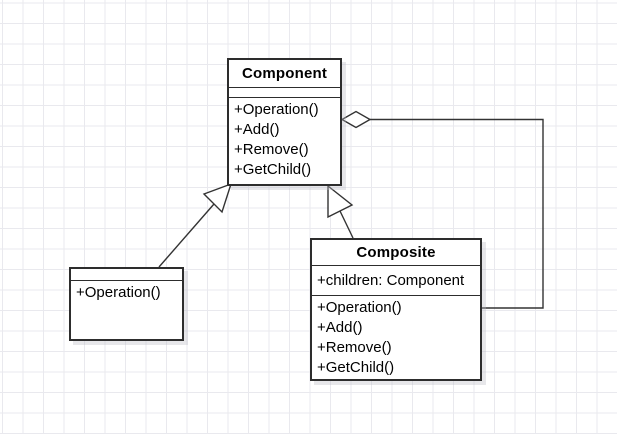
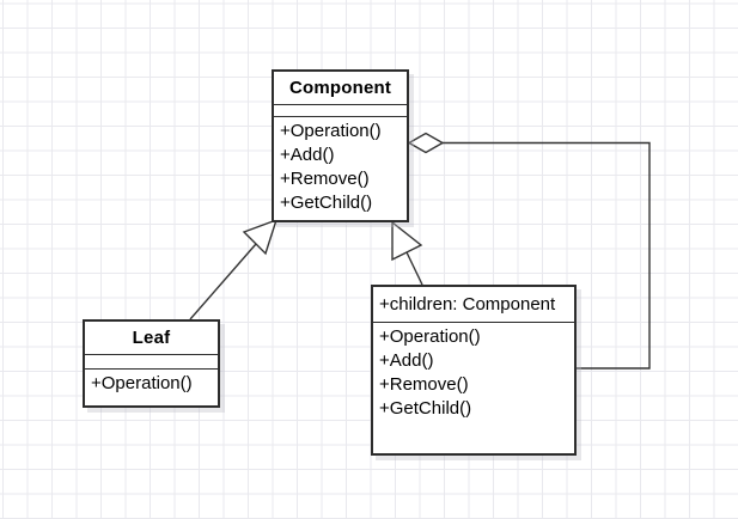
  Component
  +Operation()
  +Add()
  +Remove()
  +GetChild()
+ Leaf
  +Operation()
- Composite
  +children: Component
  +Operation()
  +Add()
  +Remove()
  +GetChild()
